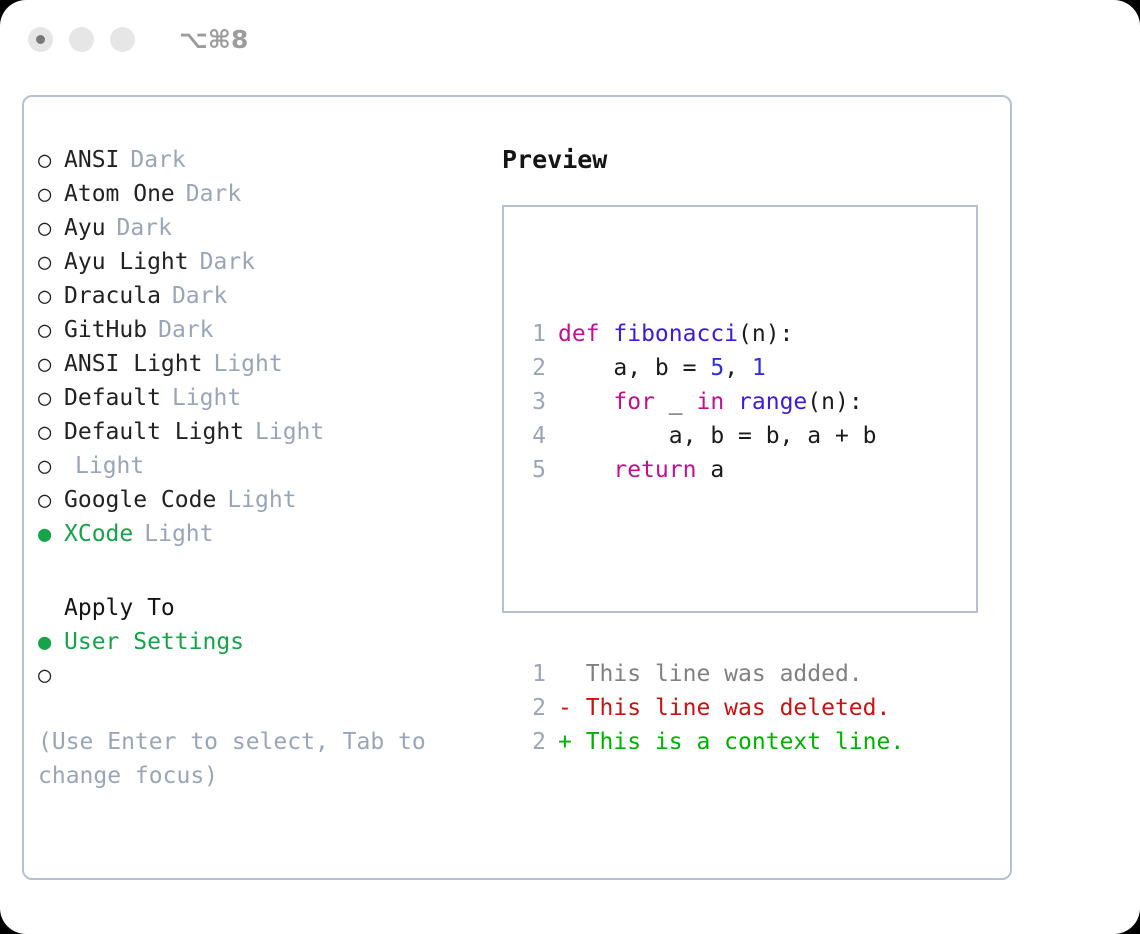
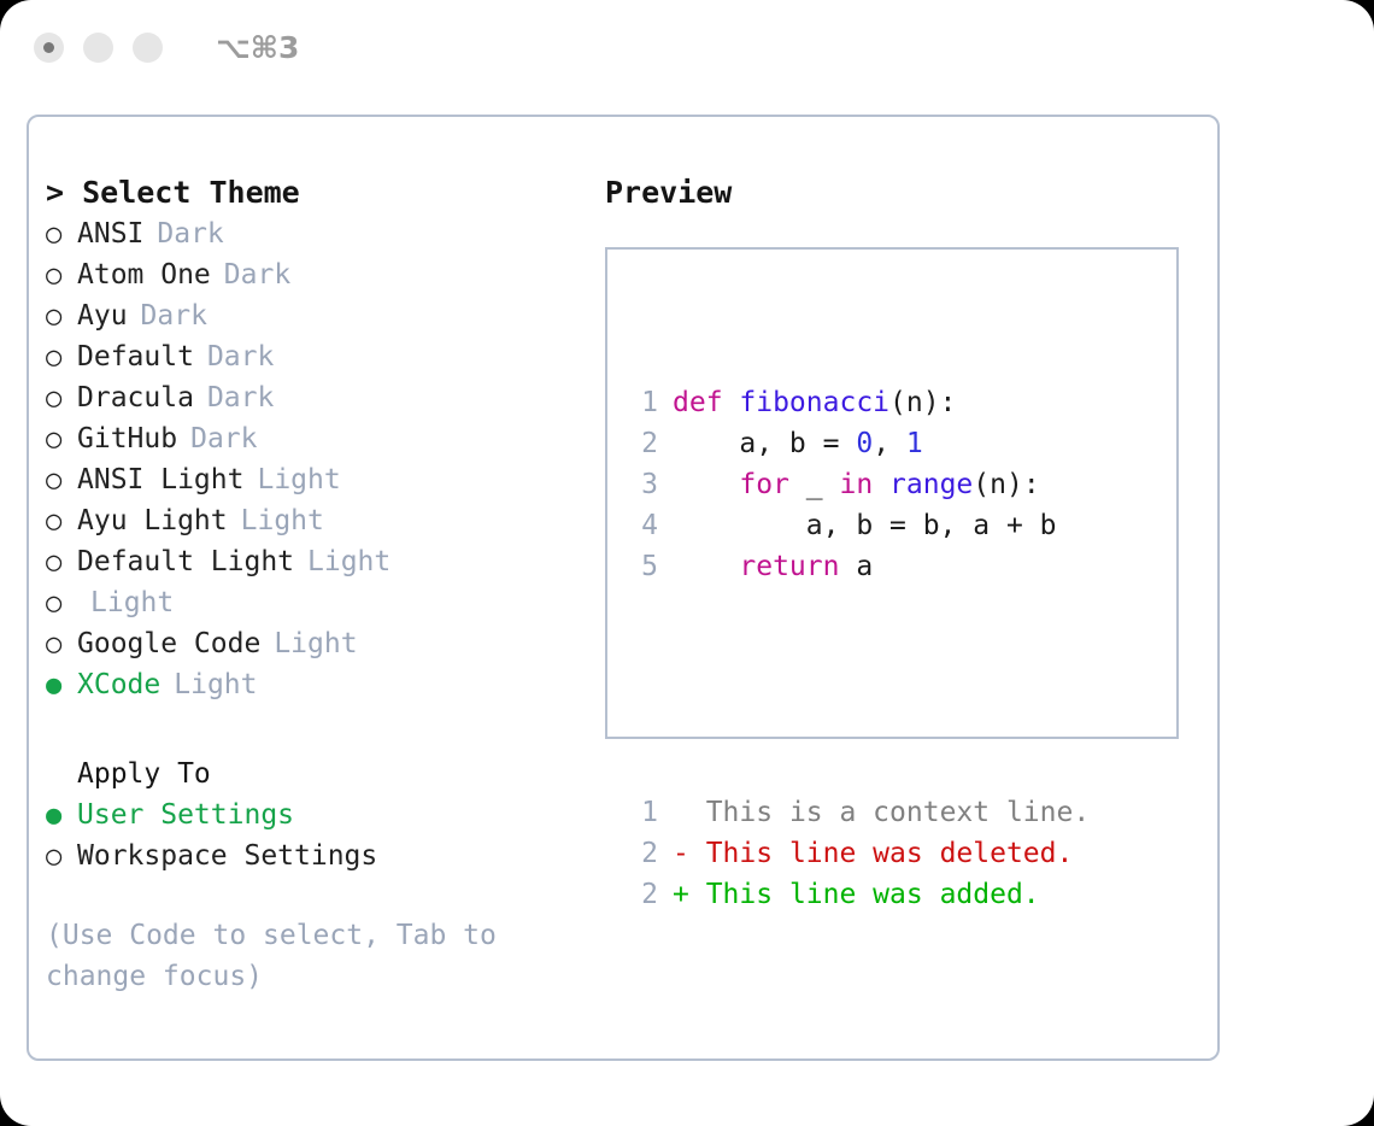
- ⌥⌘8
+ ⌥⌘3
+ > Select Theme
  ○
  ANSI
  Dark
  ○
  Atom One
  Dark
  ○
  Ayu
  Dark
  ○
- Ayu Light
+ Default
  Dark
  ○
  Dracula
  Dark
  ○
  GitHub
  Dark
  ○
  ANSI Light
  Light
  ○
- Default
+ Ayu Light
  Light
  ○
  Default Light
  Light
  ○
  Light
  ○
  Google Code
  Light
  ●
  XCode
  Light
  Apply To
  ●
  User Settings
  ○
+ Workspace Settings
- (Use Enter to select, Tab to change focus)
+ (Use Code to select, Tab to change focus)
  Preview
  1
  def fibonacci(n):
  2
- a, b = 5, 1
+ a, b = 0, 1
  3
  for _ in range(n):
  4
  a, b = b, a + b
  5
  return a
  1
- This line was added.
+ This is a context line.
  2
  -
  This line was deleted.
  2
  +
- This is a context line.
+ This line was added.
